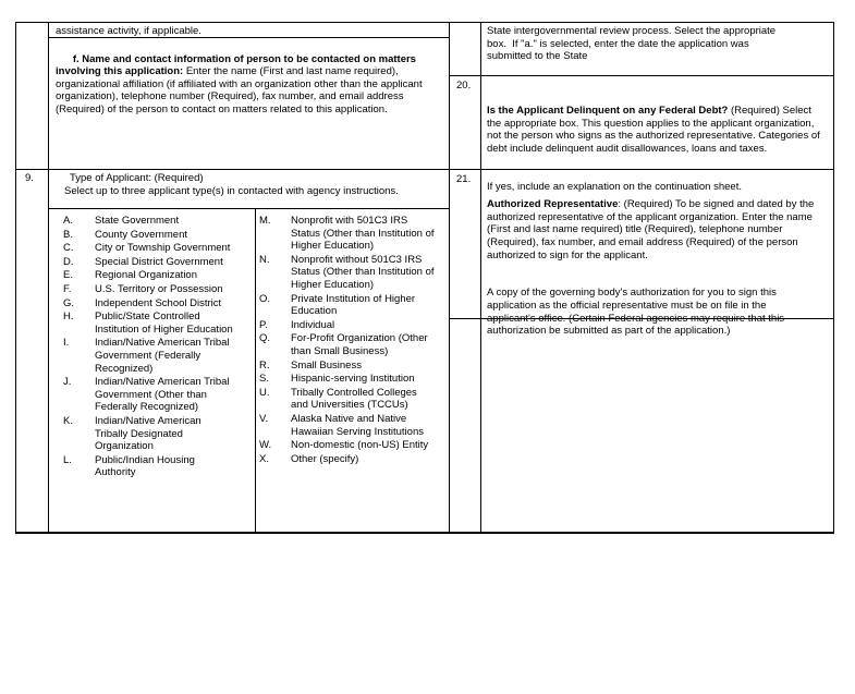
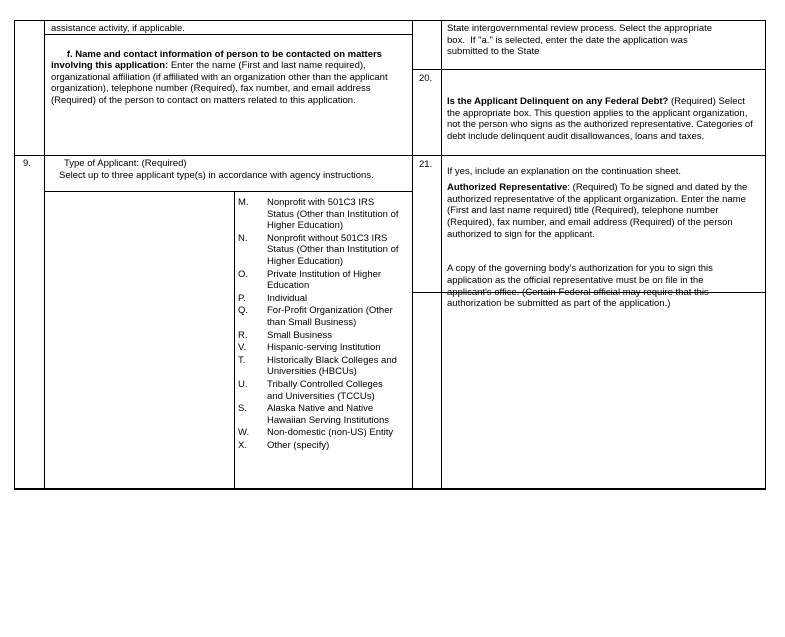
  assistance activity, if applicable.
  f. Name and contact information of person to be contacted on matters involving this application: Enter the name (First and last name required), organizational affiliation (if affiliated with an organization other than the applicant organization), telephone number (Required), fax number, and email address (Required) of the person to contact on matters related to this application.
  9.
  Type of Applicant: (Required)
- Select up to three applicant type(s) in contacted with agency instructions.
+ Select up to three applicant type(s) in accordance with agency instructions.
- A.
- State Government
- B.
- County Government
- C.
- City or Township Government
- D.
- Special District Government
- E.
- Regional Organization
- F.
- U.S. Territory or Possession
- G.
- Independent School District
- H.
- Public/State Controlled Institution of Higher Education
- I.
- Indian/Native American Tribal Government (Federally Recognized)
- J.
- Indian/Native American Tribal Government (Other than Federally Recognized)
- K.
- Indian/Native American Tribally Designated Organization
- L.
- Public/Indian Housing Authority
  M.
  Nonprofit with 501C3 IRS Status (Other than Institution of Higher Education)
  N.
  Nonprofit without 501C3 IRS Status (Other than Institution of Higher Education)
  O.
  Private Institution of Higher Education
  P.
  Individual
  Q.
  For-Profit Organization (Other than Small Business)
  R.
  Small Business
- S.
+ V.
  Hispanic-serving Institution
+ T.
+ Historically Black Colleges and Universities (HBCUs)
  U.
  Tribally Controlled Colleges and Universities (TCCUs)
- V.
+ S.
  Alaska Native and Native Hawaiian Serving Institutions
  W.
  Non-domestic (non-US) Entity
  X.
  Other (specify)
  State intergovernmental review process. Select the appropriate box. If "a." is selected, enter the date the application was submitted to the State
  20.
  Is the Applicant Delinquent on any Federal Debt? (Required) Select the appropriate box. This question applies to the applicant organization, not the person who signs as the authorized representative. Categories of debt include delinquent audit disallowances, loans and taxes.
  If yes, include an explanation on the continuation sheet.
  21.
  Authorized Representative: (Required) To be signed and dated by the authorized representative of the applicant organization. Enter the name (First and last name required) title (Required), telephone number (Required), fax number, and email address (Required) of the person authorized to sign for the applicant.
- A copy of the governing body's authorization for you to sign this application as the official representative must be on file in the applicant's office. (Certain Federal agencies may require that this authorization be submitted as part of the application.)
+ A copy of the governing body's authorization for you to sign this application as the official representative must be on file in the applicant's office. (Certain Federal official may require that this authorization be submitted as part of the application.)
